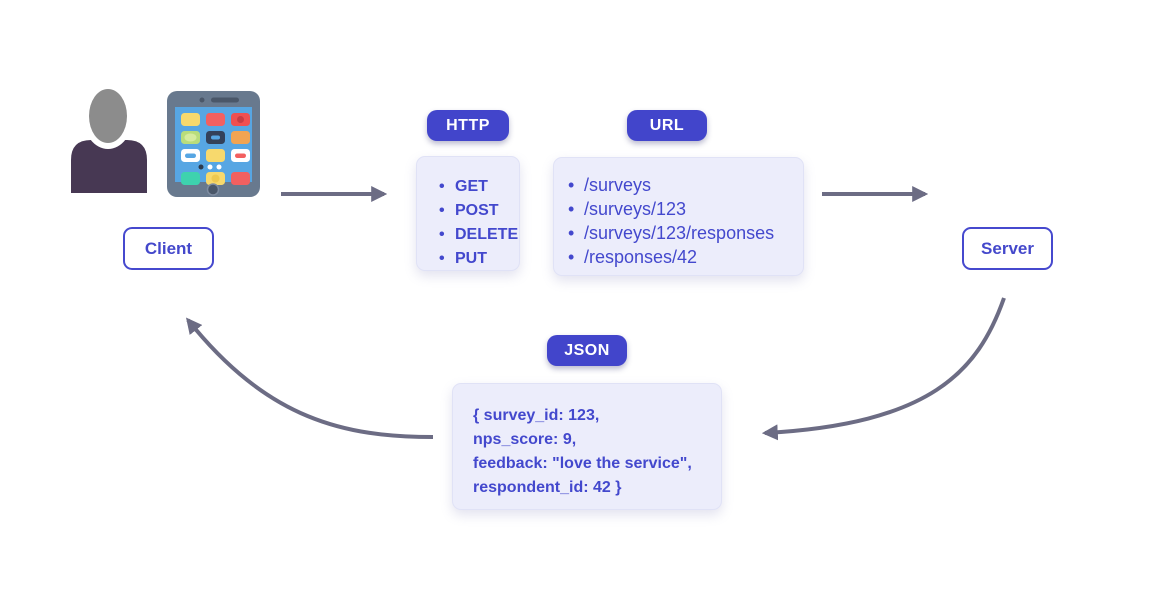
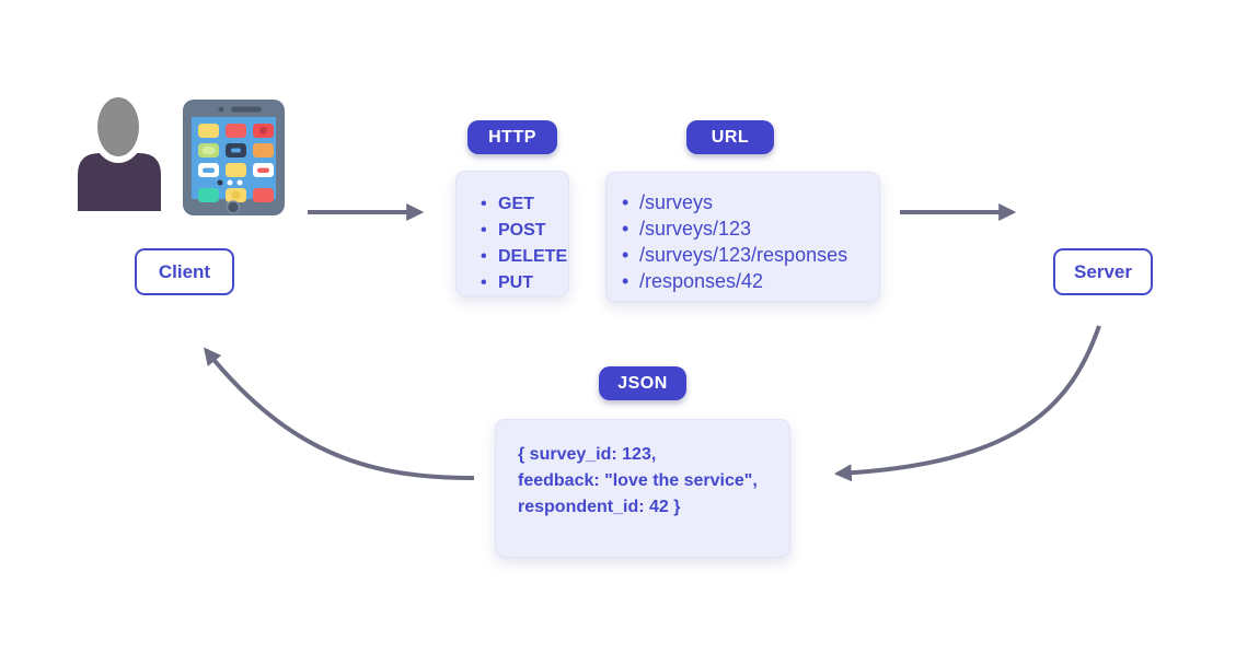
  Client
  Server
  HTTP
  GET
  POST
  DELETE
  PUT
  URL
  /surveys
  /surveys/123
  /surveys/123/responses
  /responses/42
  JSON
  { survey_id: 123,
- nps_score: 9,
  feedback: "love the service",
  respondent_id: 42 }
